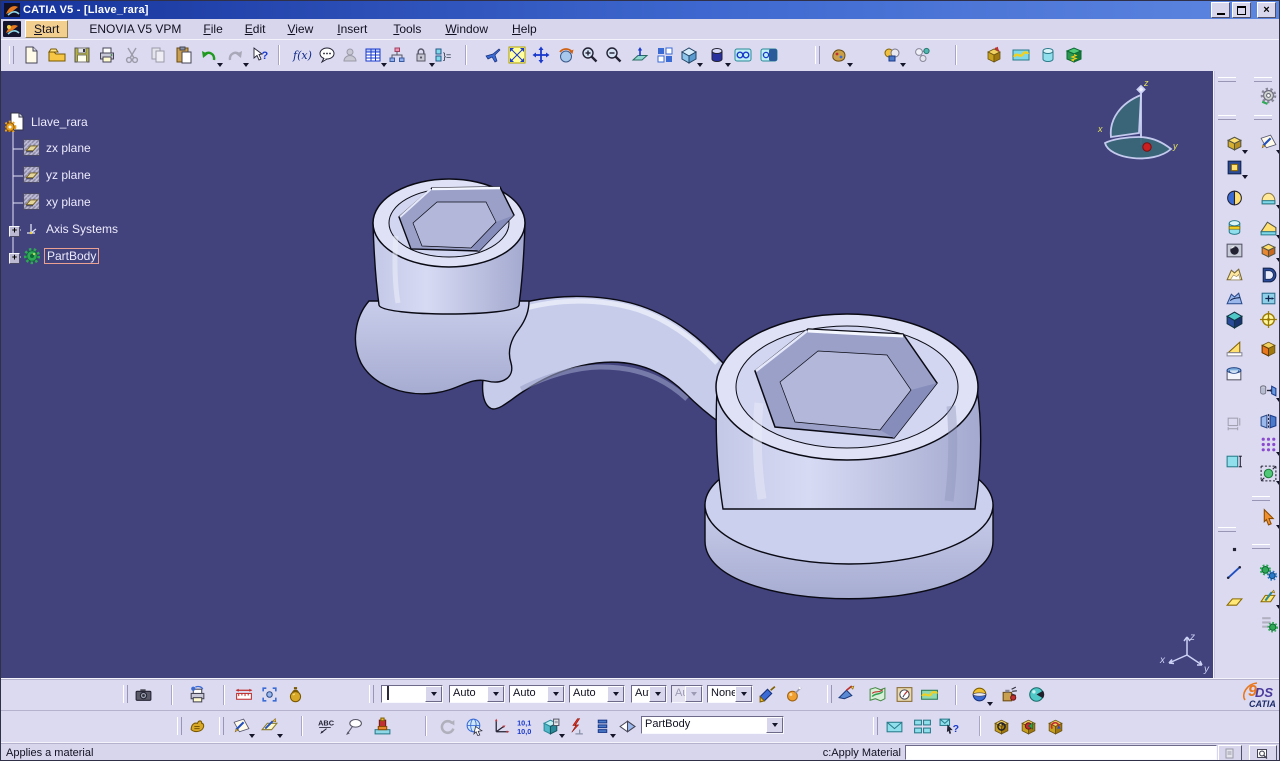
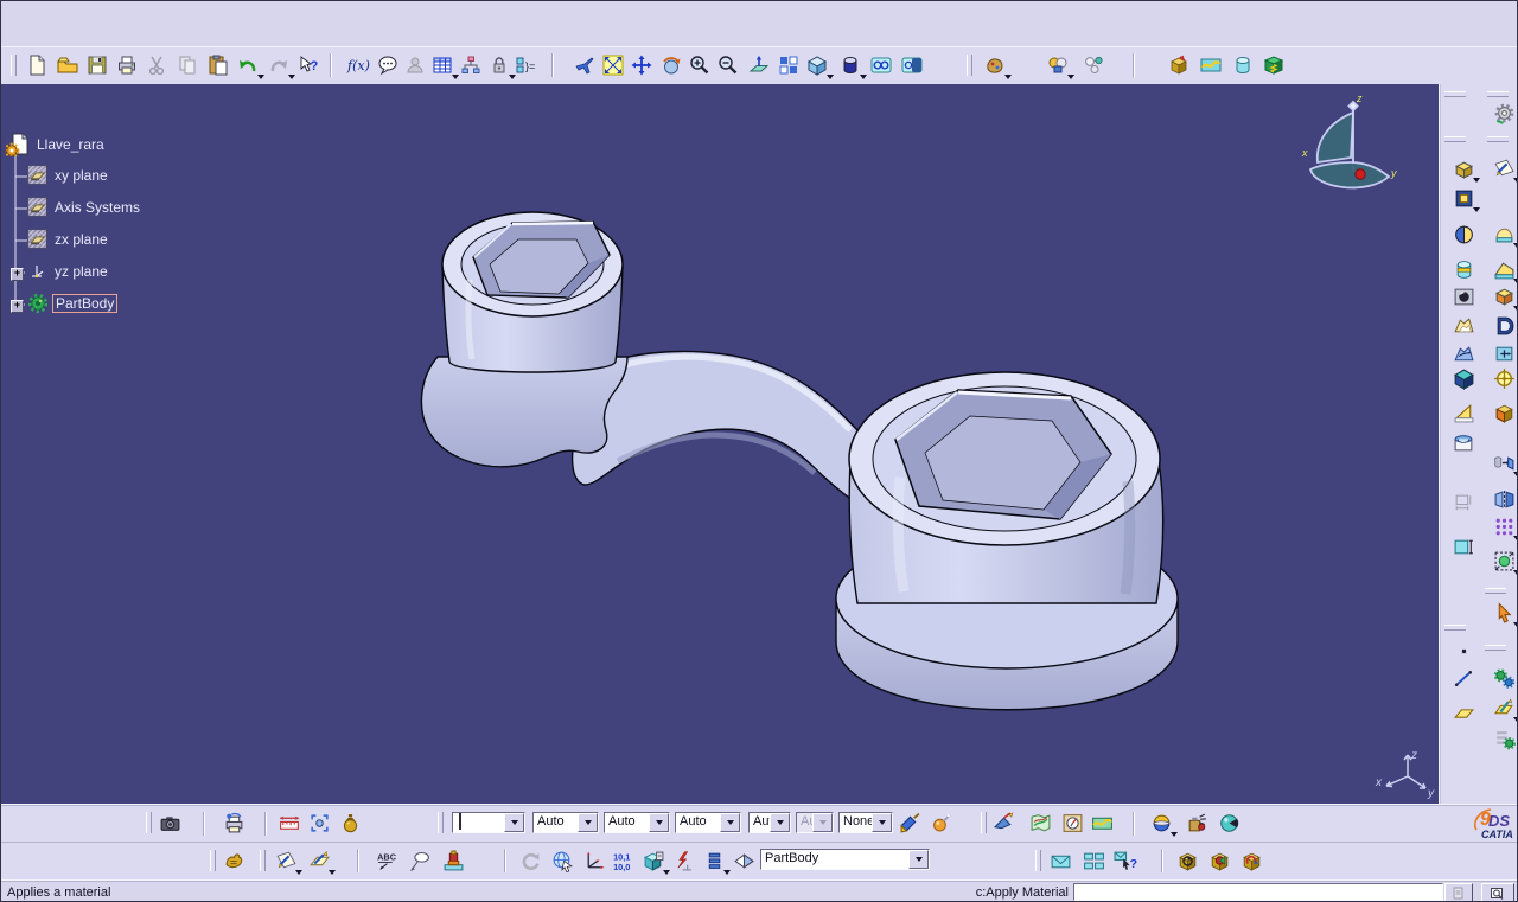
- CATIA V5 - [Llave_rara]
- ×
- Start
- ENOVIA V5 VPM
- File
- Edit
- View
- Insert
- Tools
- Window
- Help
  ?
  f(x)
  }=
  z
  x
  y
  z
  x
  y
  Llave_rara
- zx plane
+ xy plane
- yz plane
+ Axis Systems
- xy plane
+ zx plane
  +
- Axis Systems
+ yz plane
  +
  PartBody
  Auto
  Auto
  Auto
  Non
  9
  DS
  CATIA
  ABC
  10,1
  10,0
  PartBody
  ?
  Applies a material
  c:Apply Material
